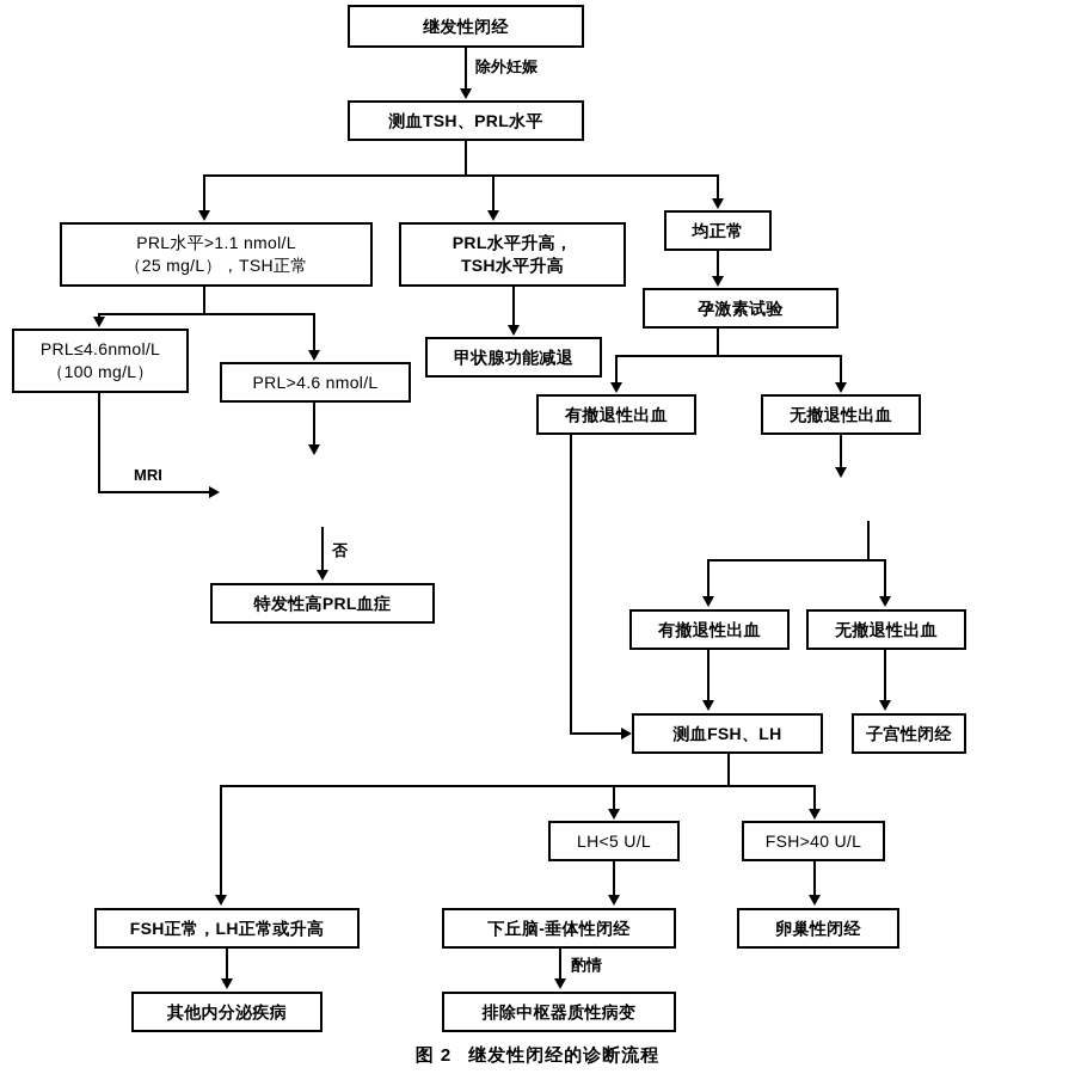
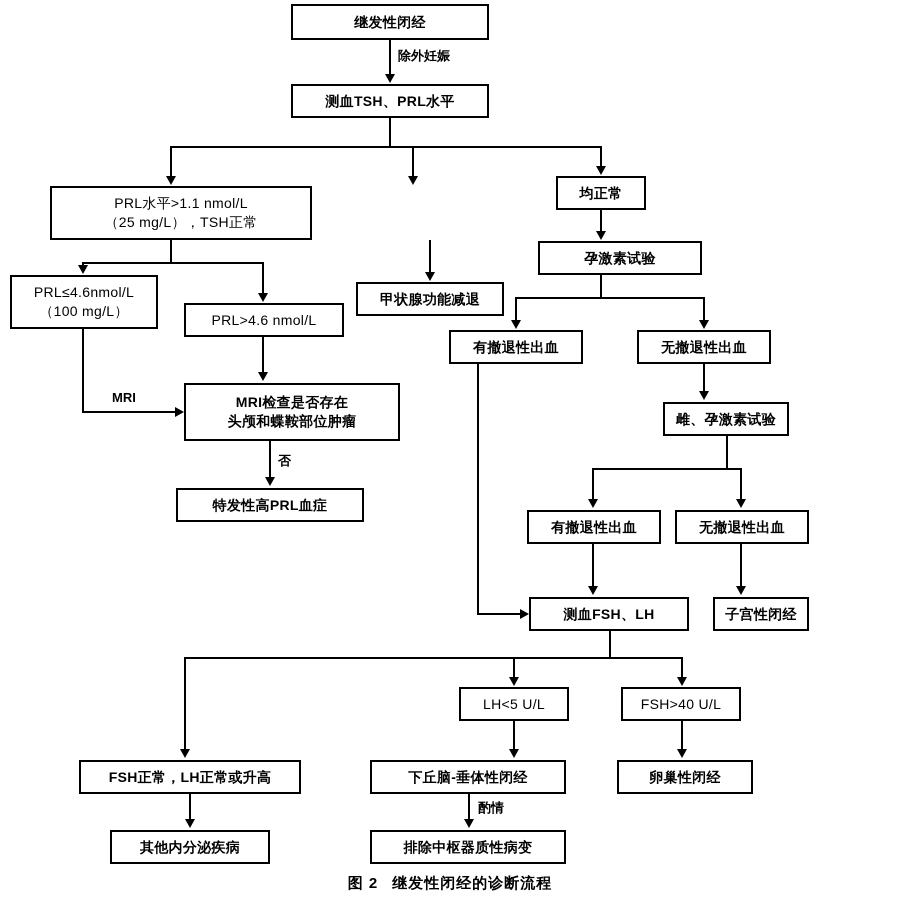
  继发性闭经
  测血TSH、PRL水平
  PRL水平>1.1 nmol/L
  （25 mg/L），TSH正常
- PRL水平升高，
- TSH水平升高
  均正常
  孕激素试验
  甲状腺功能减退
  PRL≤4.6nmol/L
  （100 mg/L）
  PRL>4.6 nmol/L
  有撤退性出血
  无撤退性出血
+ MRI检查是否存在
+ 头颅和蝶鞍部位肿瘤
+ 雌、孕激素试验
  特发性高PRL血症
  有撤退性出血
  无撤退性出血
  测血FSH、LH
  子宫性闭经
  LH<5 U/L
  FSH>40 U/L
  FSH正常，LH正常或升高
  下丘脑-垂体性闭经
  卵巢性闭经
  其他内分泌疾病
  排除中枢器质性病变
  除外妊娠
  MRI
  否
  酌情
  图 2 继发性闭经的诊断流程
